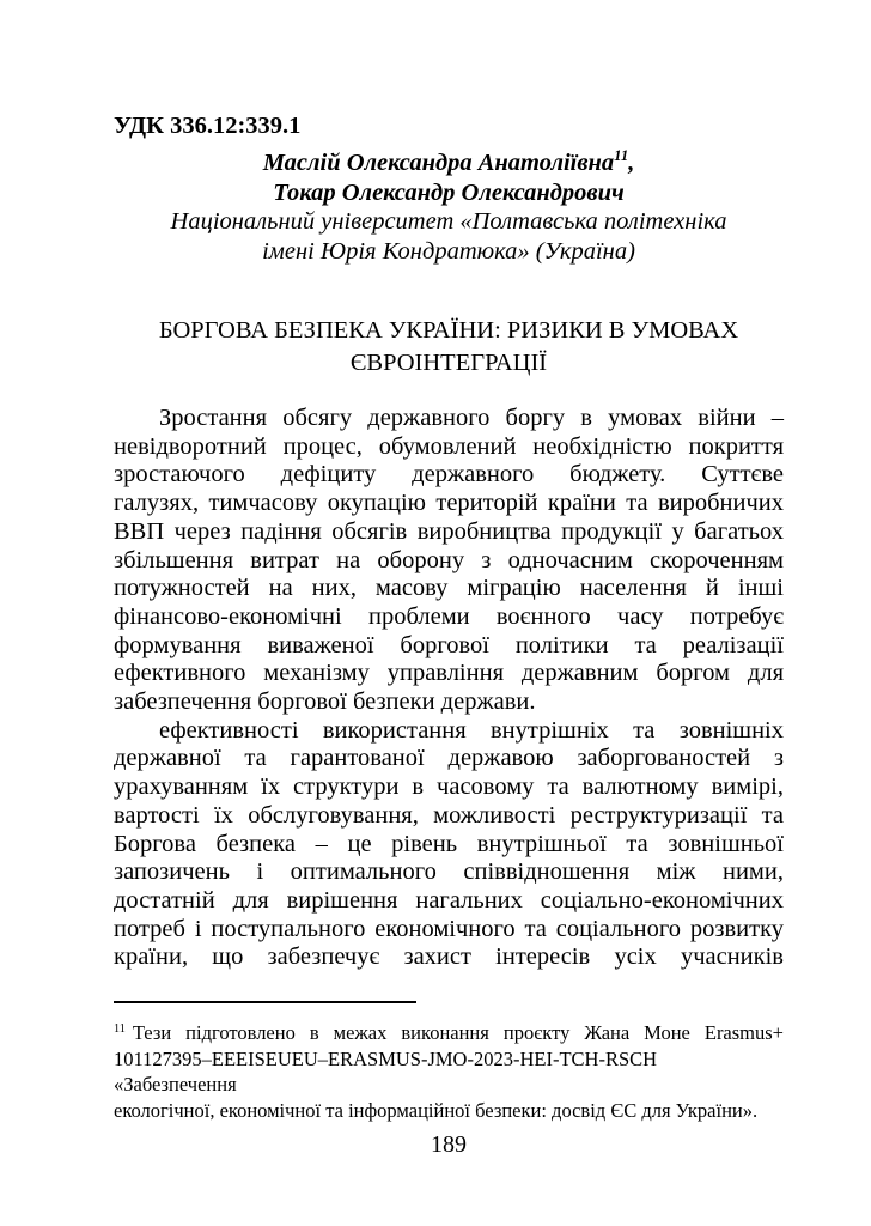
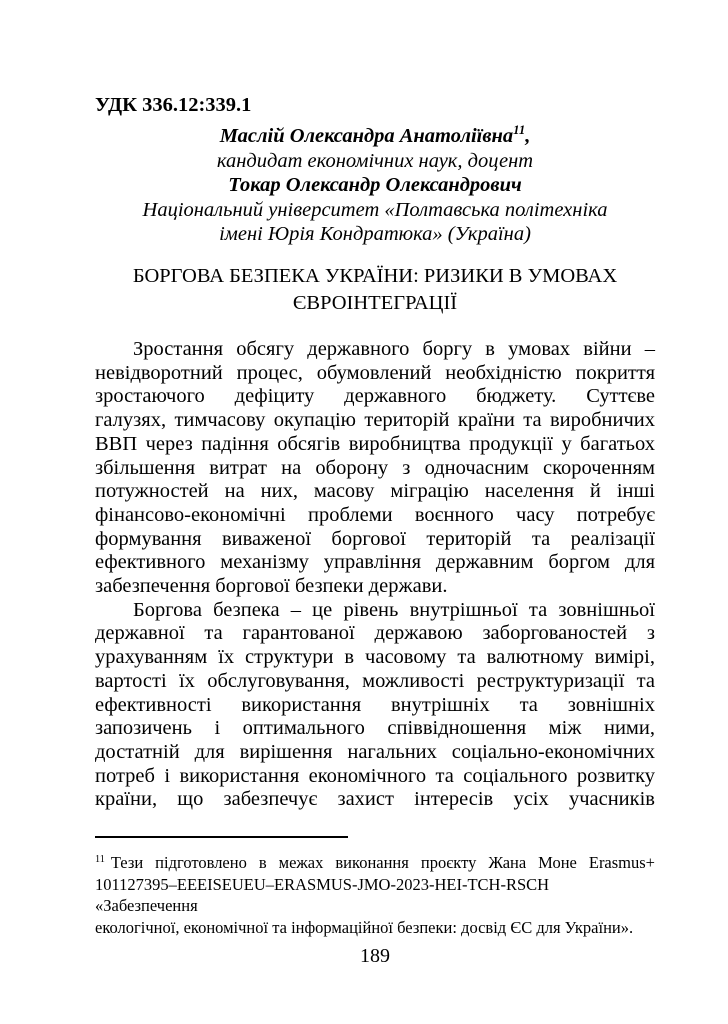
  УДК 336.12:339.1
  Маслій Олександра Анатоліївна11,
+ кандидат економічних наук, доцент
  Токар Олександр Олександрович
  Національний університет «Полтавська політехніка
  імені Юрія Кондратюка» (Україна)
  БОРГОВА БЕЗПЕКА УКРАЇНИ: РИЗИКИ В УМОВАХ
  ЄВРОІНТЕГРАЦІЇ
  Зростання обсягу державного боргу в умовах війни –
  невідворотний процес, обумовлений необхідністю покриття
  зростаючого дефіциту державного бюджету. Суттєве
  галузях, тимчасову окупацію територій країни та виробничих
  ВВП через падіння обсягів виробництва продукції у багатьох
  збільшення витрат на оборону з одночасним скороченням
  потужностей на них, масову міграцію населення й інші
  фінансово-економічні проблеми воєнного часу потребує
- формування виваженої боргової політики та реалізації
+ формування виваженої боргової територій та реалізації
  ефективного механізму управління державним боргом для
  забезпечення боргової безпеки держави.
- ефективності використання внутрішніх та зовнішніх
+ Боргова безпека – це рівень внутрішньої та зовнішньої
  державної та гарантованої державою заборгованостей з
  урахуванням їх структури в часовому та валютному вимірі,
  вартості їх обслуговування, можливості реструктуризації та
- Боргова безпека – це рівень внутрішньої та зовнішньої
+ ефективності використання внутрішніх та зовнішніх
  запозичень і оптимального співвідношення між ними,
  достатній для вирішення нагальних соціально-економічних
- потреб і поступального економічного та соціального розвитку
+ потреб і використання економічного та соціального розвитку
  країни, що забезпечує захист інтересів усіх учасників
  11 Тези підготовлено в межах виконання проєкту Жана Моне Erasmus+
  101127395–EEEISEUEU–ERASMUS-JMO-2023-HEI-TCH-RSCH «Забезпечення
  екологічної, економічної та інформаційної безпеки: досвід ЄС для України».
  189
